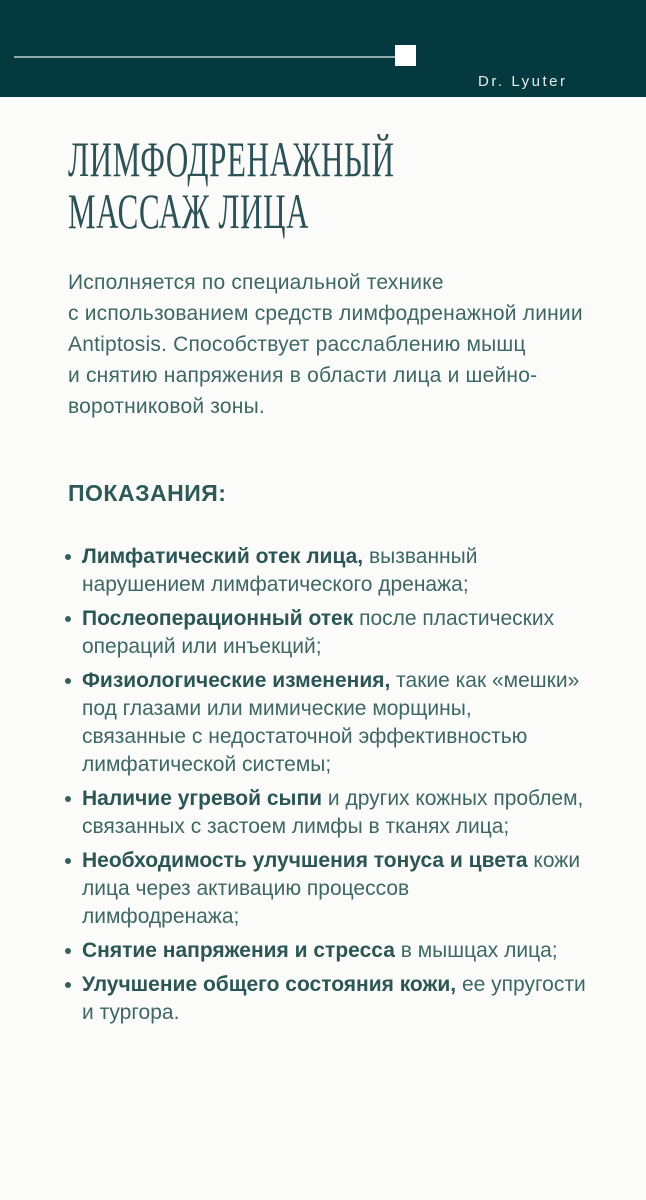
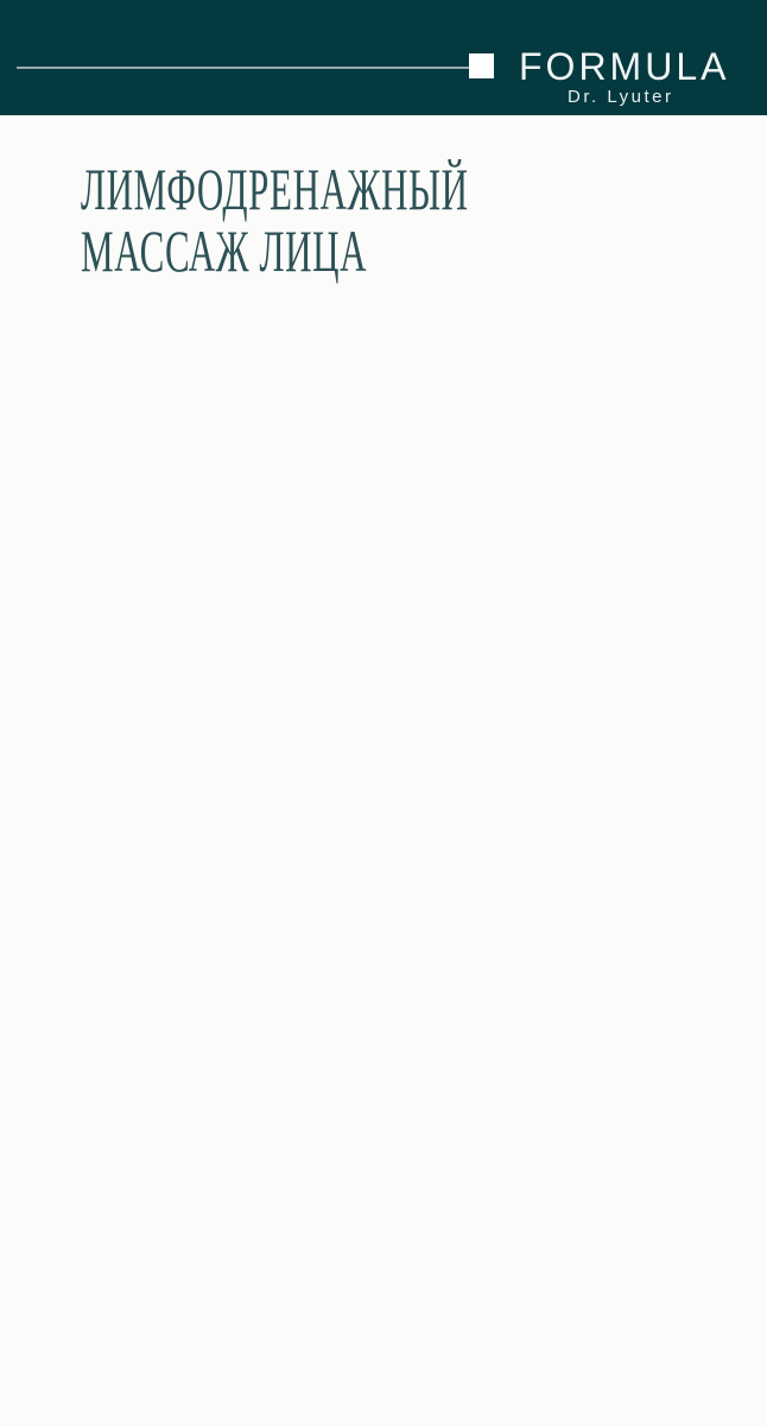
+ FORMULA
  Dr. Lyuter
  ЛИМФОДРЕНАЖНЫЙ
  МАССАЖ ЛИЦА
- Исполняется по специальной технике
- с использованием средств лимфодренажной линии
- Antiptosis. Способствует расслаблению мышц
- и снятию напряжения в области лица и шейно-
- воротниковой зоны.
- ПОКАЗАНИЯ:
- Лимфатический отек лица, вызванный
- нарушением лимфатического дренажа;
- Послеоперационный отек после пластических
- операций или инъекций;
- Физиологические изменения, такие как «мешки»
- под глазами или мимические морщины,
- связанные с недостаточной эффективностью
- лимфатической системы;
- Наличие угревой сыпи и других кожных проблем,
- связанных с застоем лимфы в тканях лица;
- Необходимость улучшения тонуса и цвета кожи
- лица через активацию процессов
- лимфодренажа;
- Снятие напряжения и стресса в мышцах лица;
- Улучшение общего состояния кожи, ее упругости
- и тургора.
